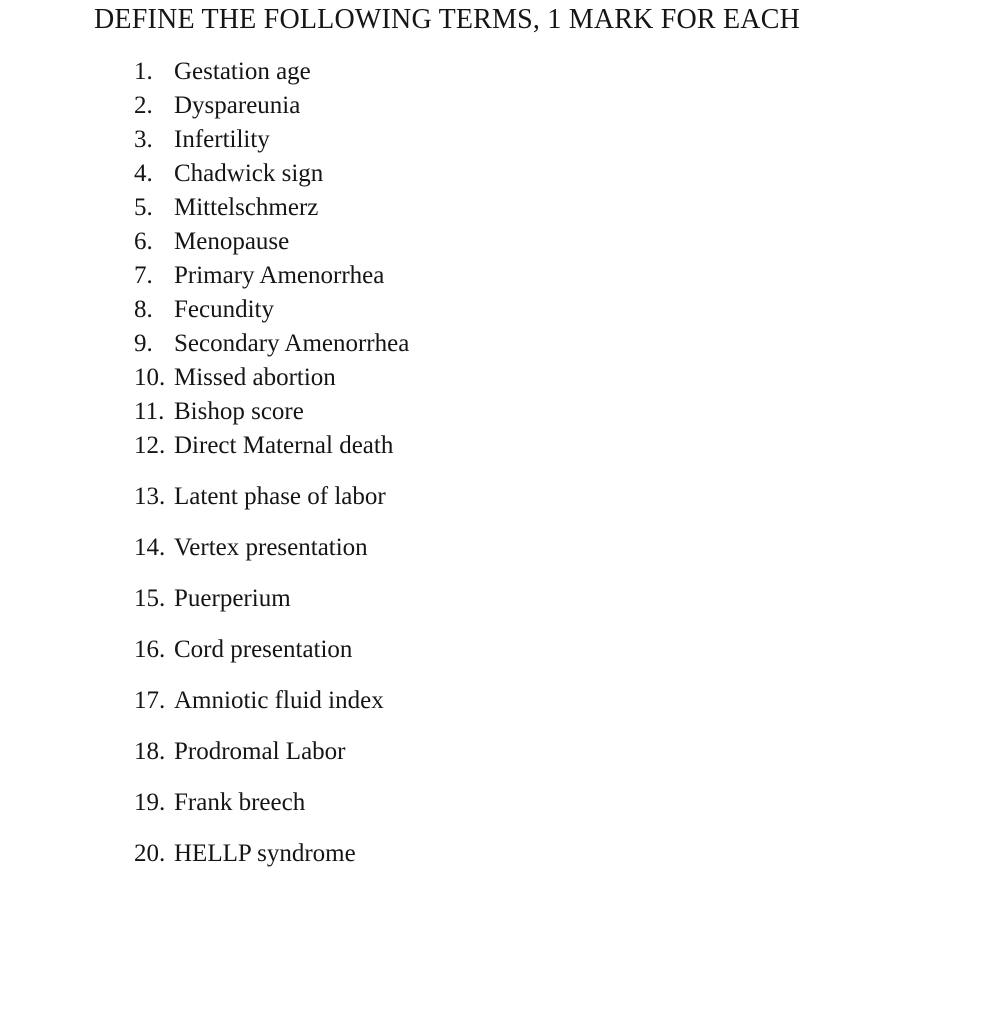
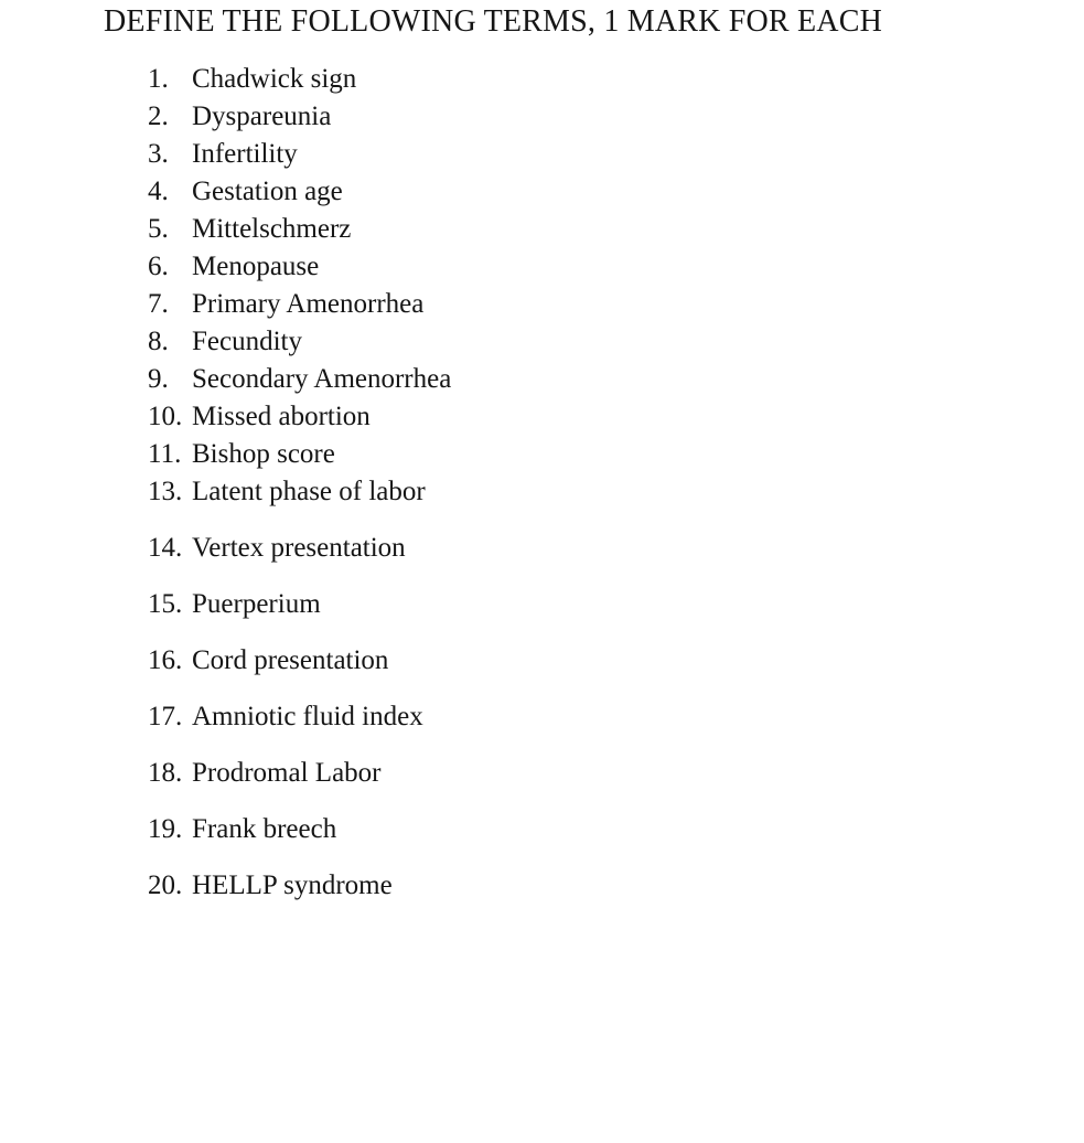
  DEFINE THE FOLLOWING TERMS, 1 MARK FOR EACH
  1.
- Gestation age
+ Chadwick sign
  2.
  Dyspareunia
  3.
  Infertility
  4.
- Chadwick sign
+ Gestation age
  5.
  Mittelschmerz
  6.
  Menopause
  7.
  Primary Amenorrhea
  8.
  Fecundity
  9.
  Secondary Amenorrhea
  10.
  Missed abortion
  11.
  Bishop score
- 12.
- Direct Maternal death
  13.
  Latent phase of labor
  14.
  Vertex presentation
  15.
  Puerperium
  16.
  Cord presentation
  17.
  Amniotic fluid index
  18.
  Prodromal Labor
  19.
  Frank breech
  20.
  HELLP syndrome
